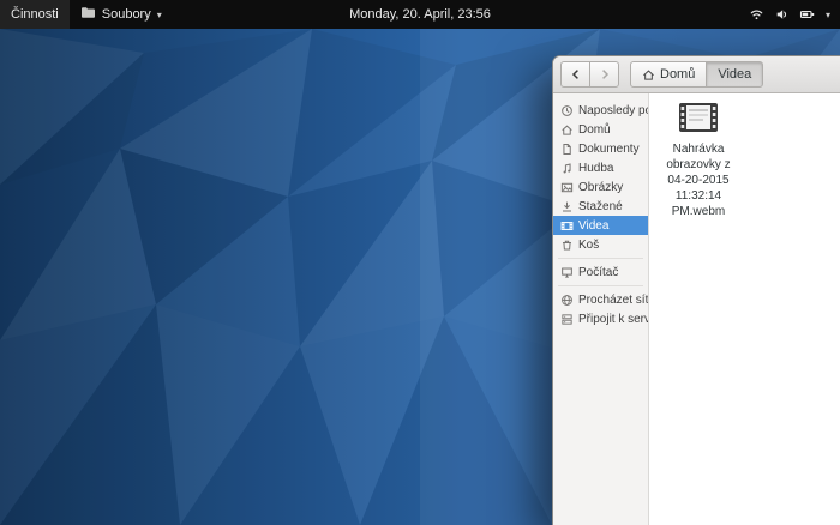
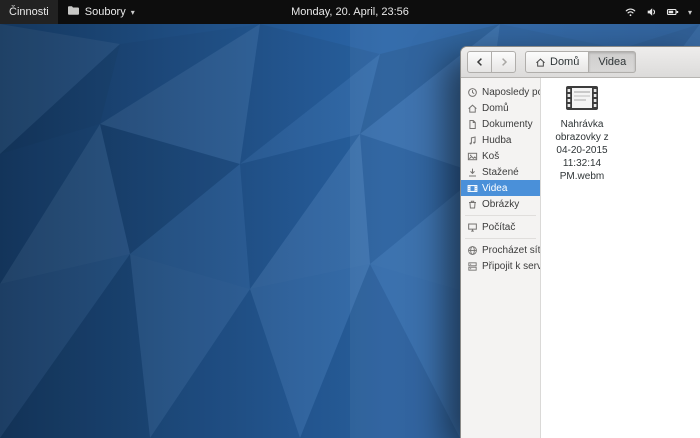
  Činnosti
  Soubory
  ▾
  Monday, 20. April, 23:56
  ▾
  Domů
  Videa
  Domů
  Dokumenty
  Hudba
- Obrázky
+ Koš
  Stažené
  Videa
- Koš
+ Obrázky
  Počítač
  Procházet síť
  Připojit k serv
  Nahrávka obrazovky z 04-20-2015 11:32:14 PM.webm
